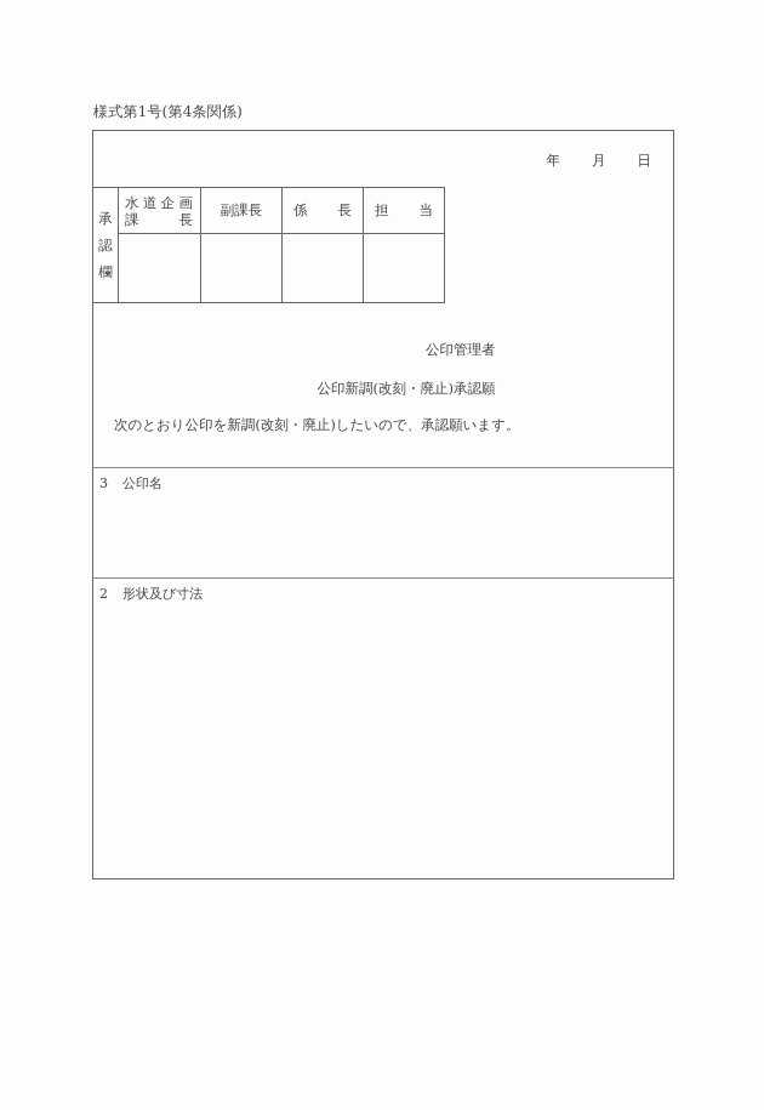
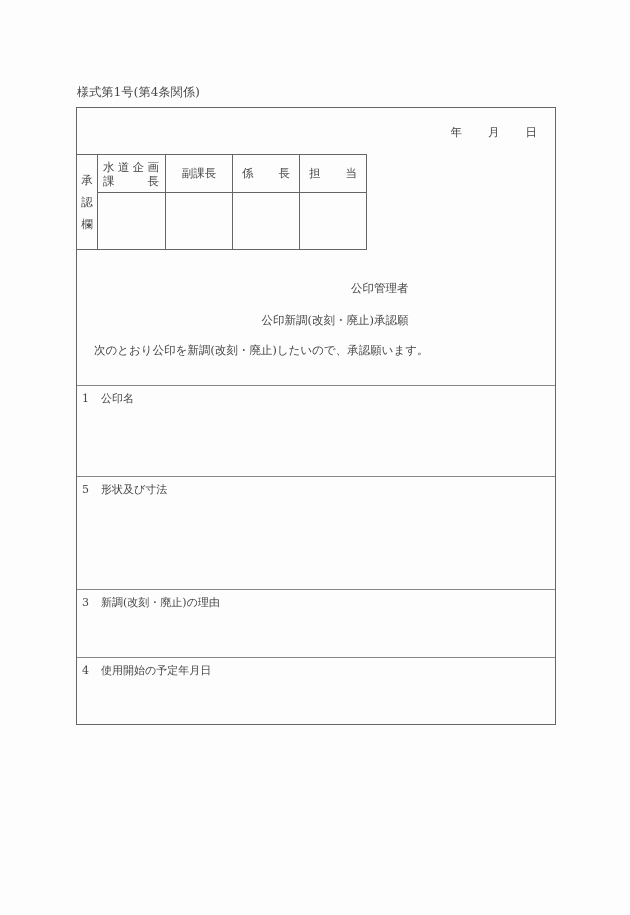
  様式第1号(第4条関係)
  年
  月
  日
  承 認 欄	水 道 企 画 課 長	副課長	係 長	担 当
  公印管理者
  公印新調(改刻・廃止)承認願
  次のとおり公印を新調(改刻・廃止)したいので、承認願います。
- 3 公印名
+ 1 公印名
- 2 形状及び寸法
+ 5 形状及び寸法
+ 3 新調(改刻・廃止)の理由
+ 4 使用開始の予定年月日
